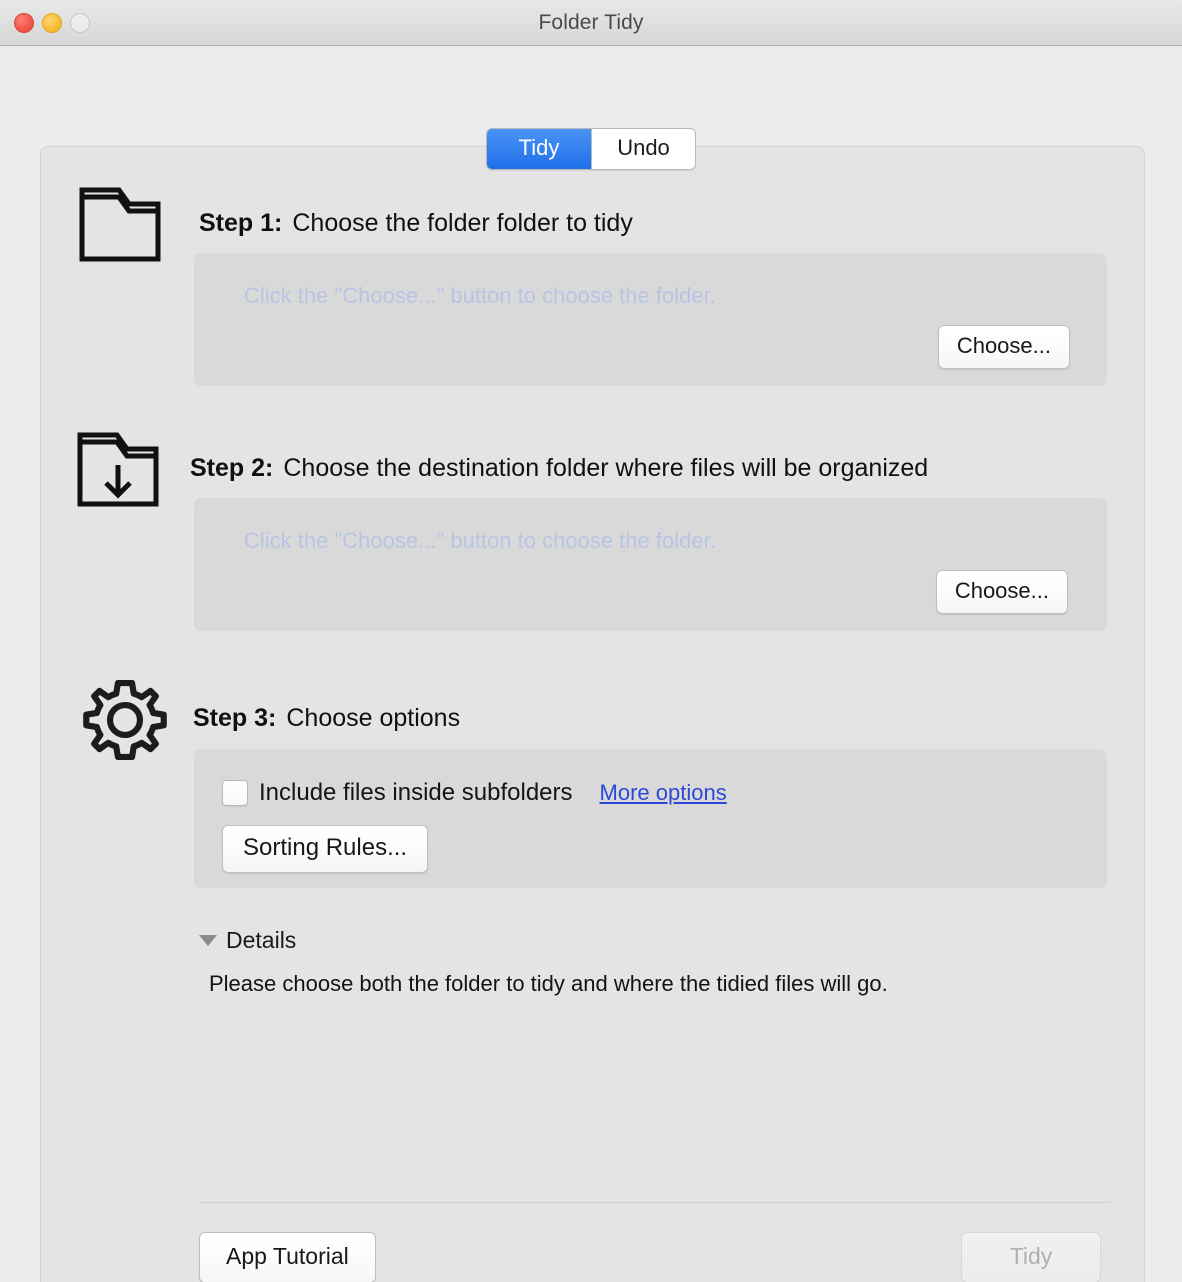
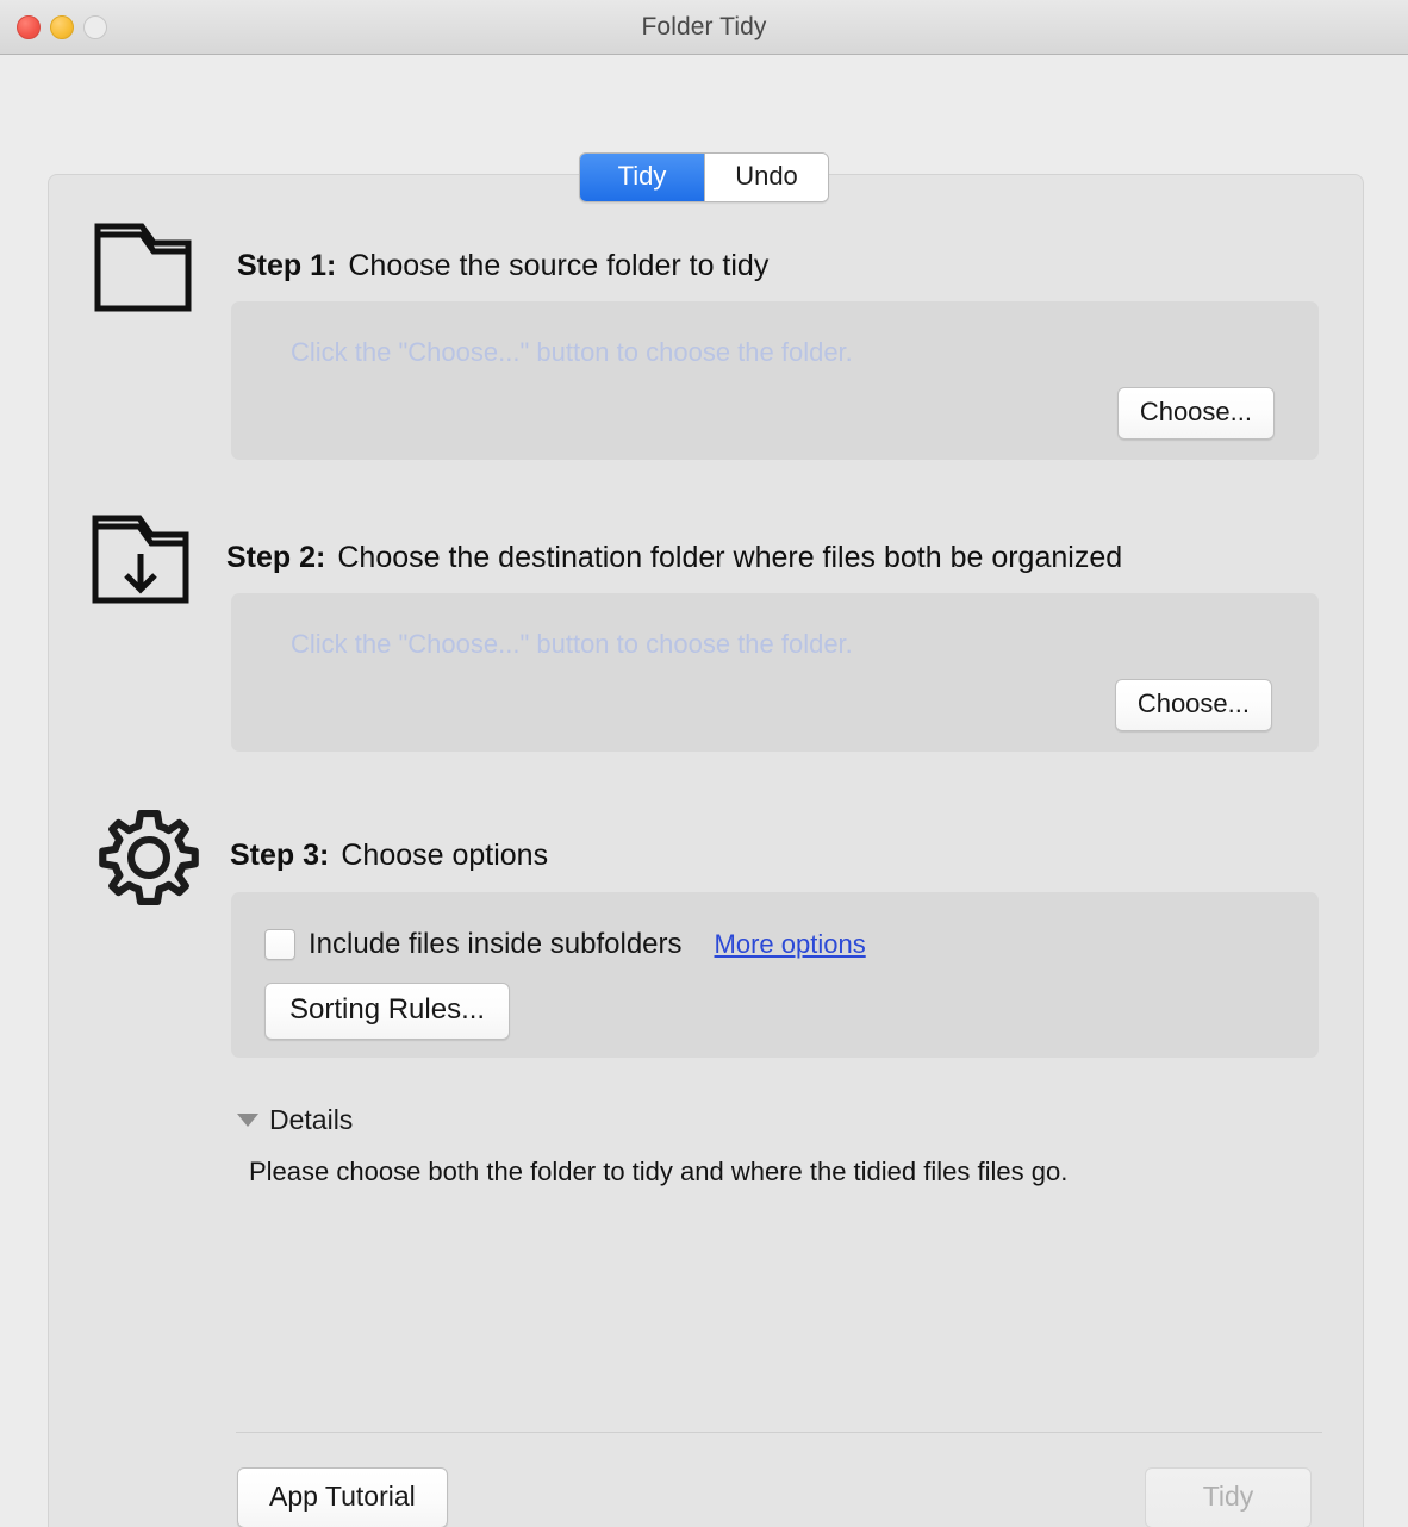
  Folder Tidy
  Tidy
  Undo
- Step 1: Choose the folder folder to tidy
+ Step 1: Choose the source folder to tidy
  Click the "Choose..." button to choose the folder.
  Choose...
- Step 2: Choose the destination folder where files will be organized
+ Step 2: Choose the destination folder where files both be organized
  Click the "Choose..." button to choose the folder.
  Choose...
  Step 3: Choose options
  Include files inside subfolders
  More options
  Sorting Rules...
  Details
- Please choose both the folder to tidy and where the tidied files will go.
+ Please choose both the folder to tidy and where the tidied files files go.
  App Tutorial
  Tidy
